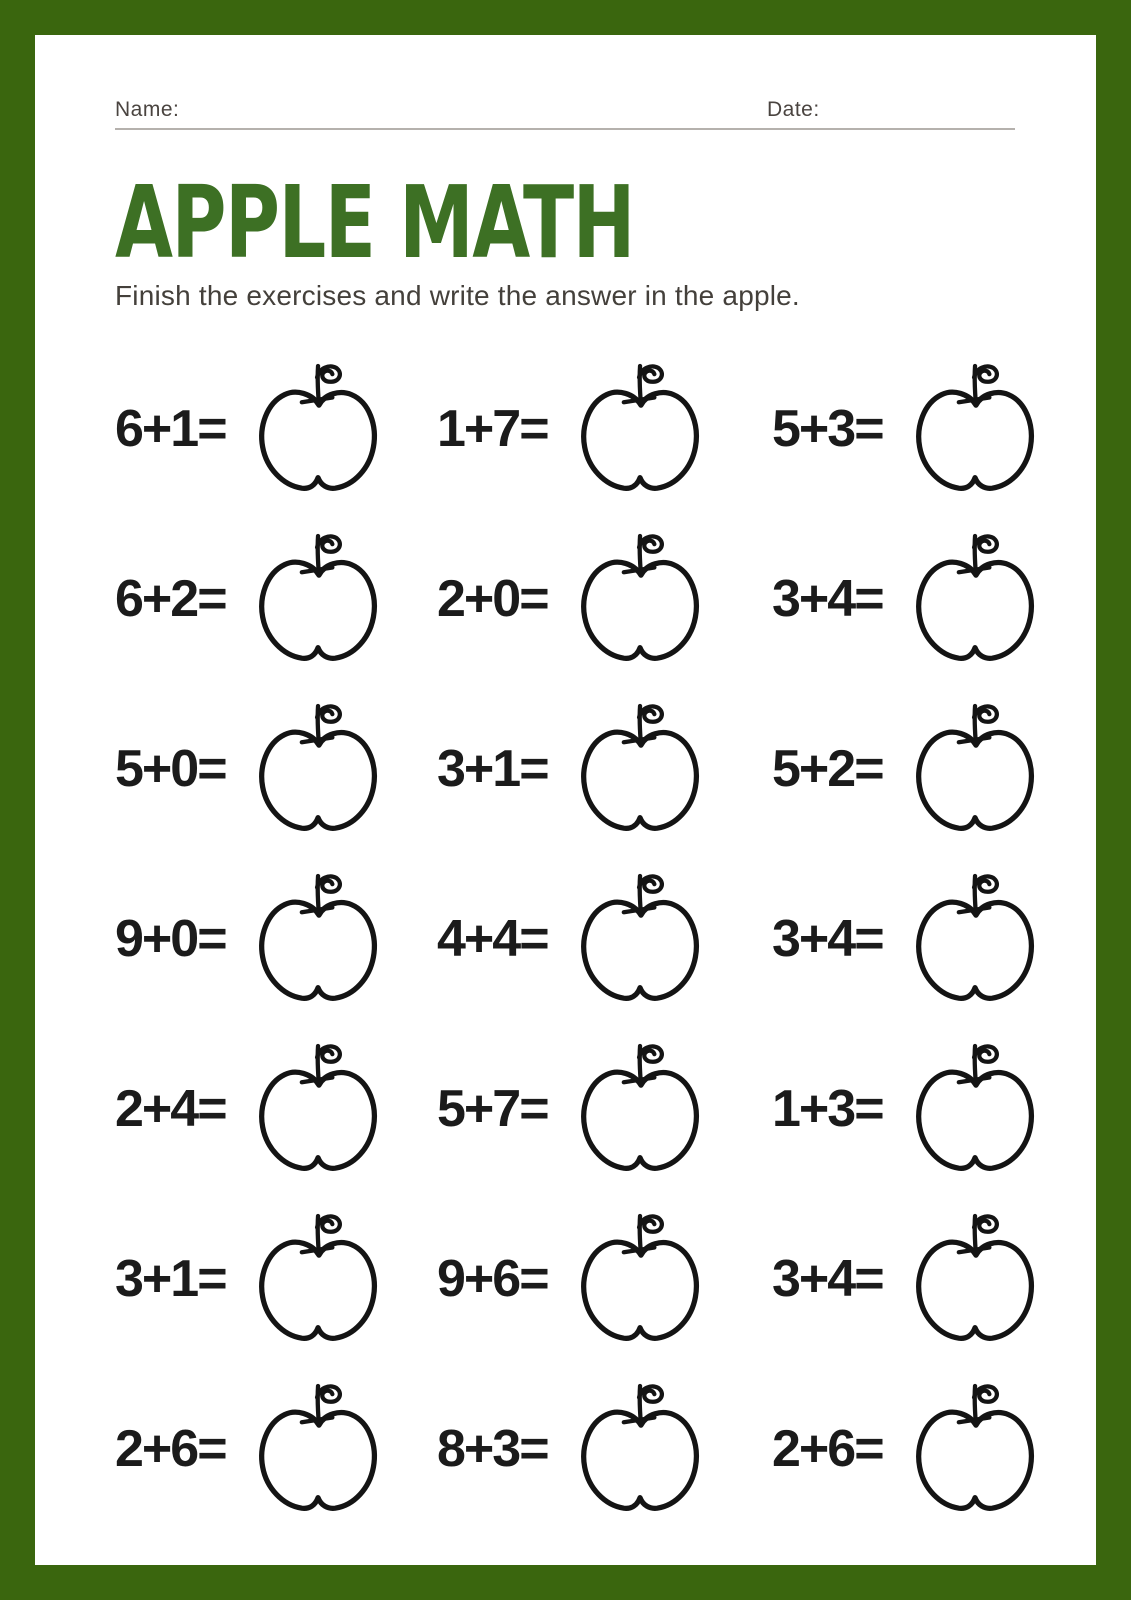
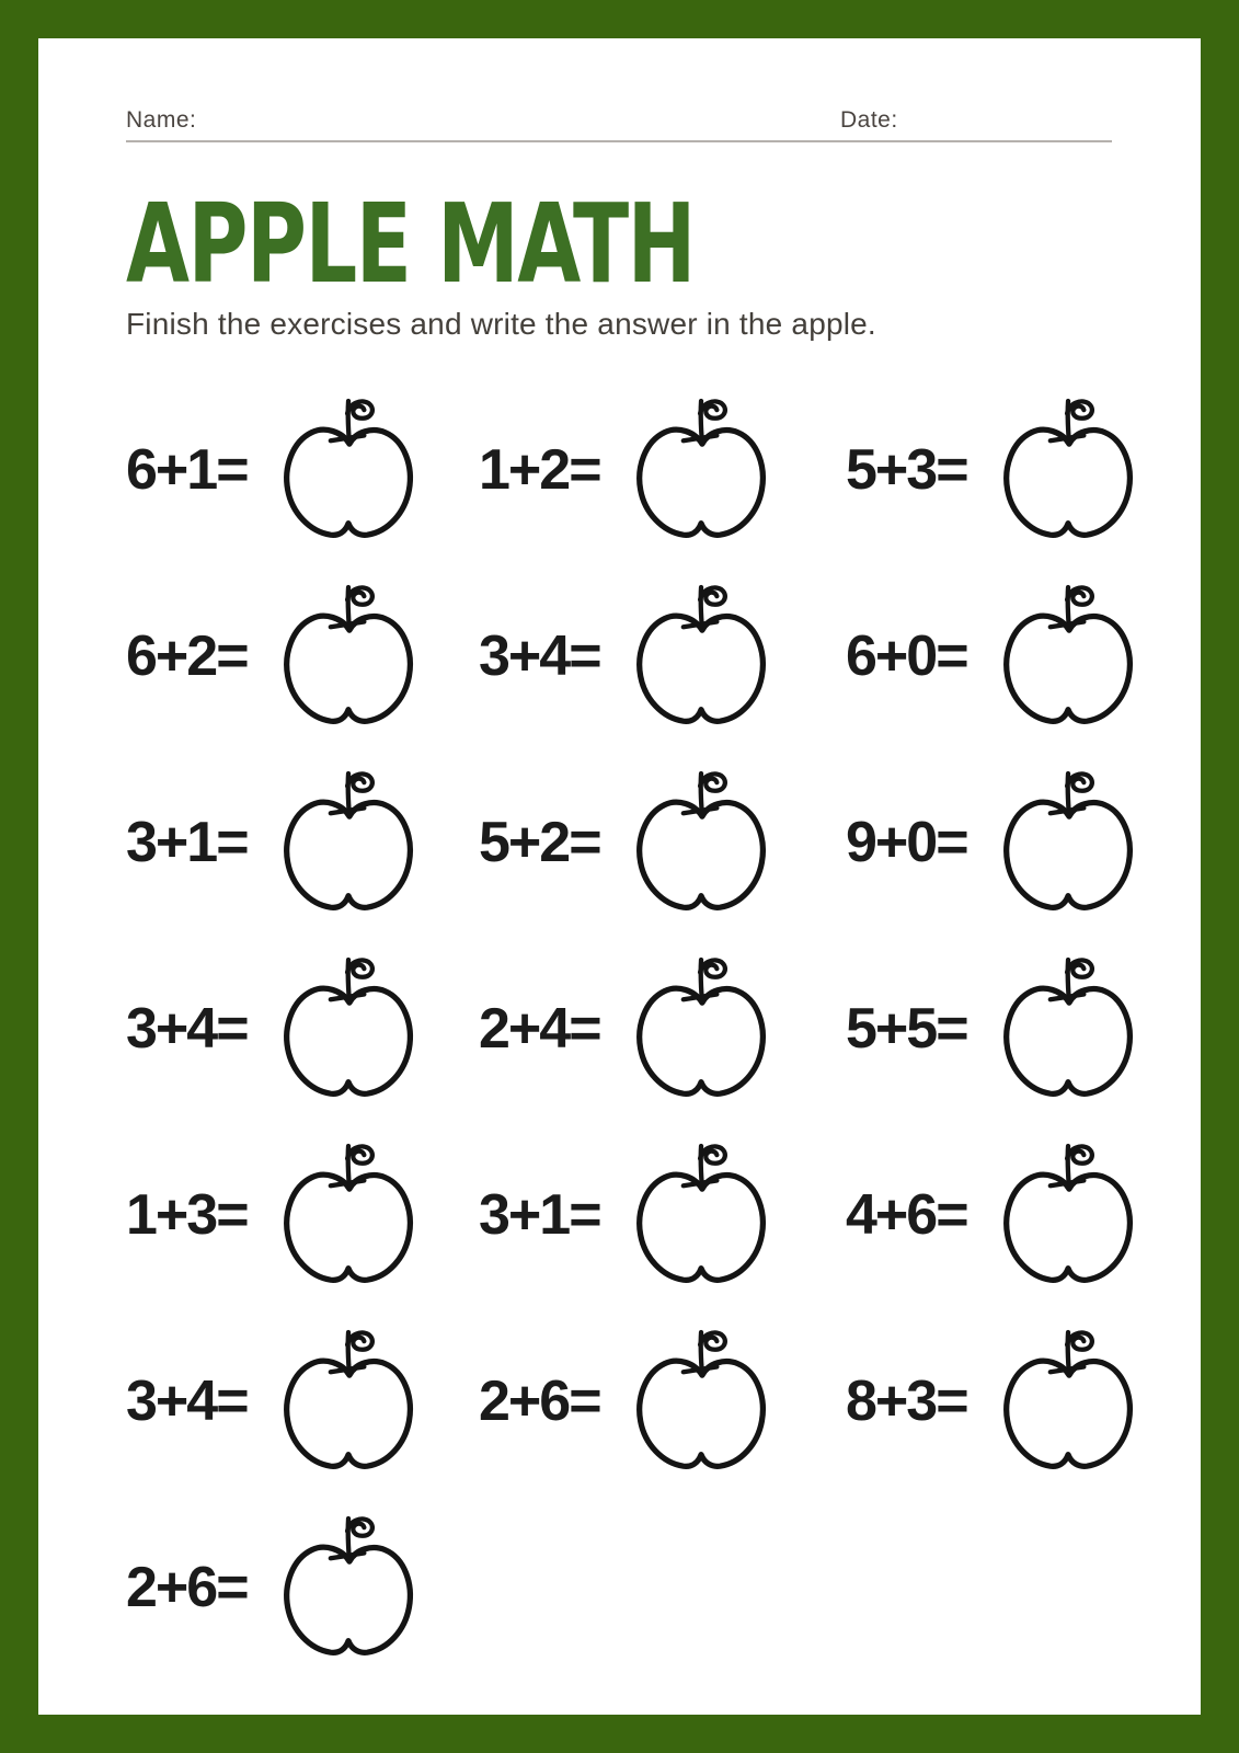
  Name:
  Date:
  APPLE MATH
  Finish the exercises and write the answer in the apple.
  6+1=
- 1+7=
+ 1+2=
  5+3=
  6+2=
- 2+0=
  3+4=
- 5+0=
+ 6+0=
  3+1=
  5+2=
  9+0=
- 4+4=
  3+4=
  2+4=
- 5+7=
+ 5+5=
  1+3=
  3+1=
- 9+6=
+ 4+6=
  3+4=
  2+6=
  8+3=
  2+6=
